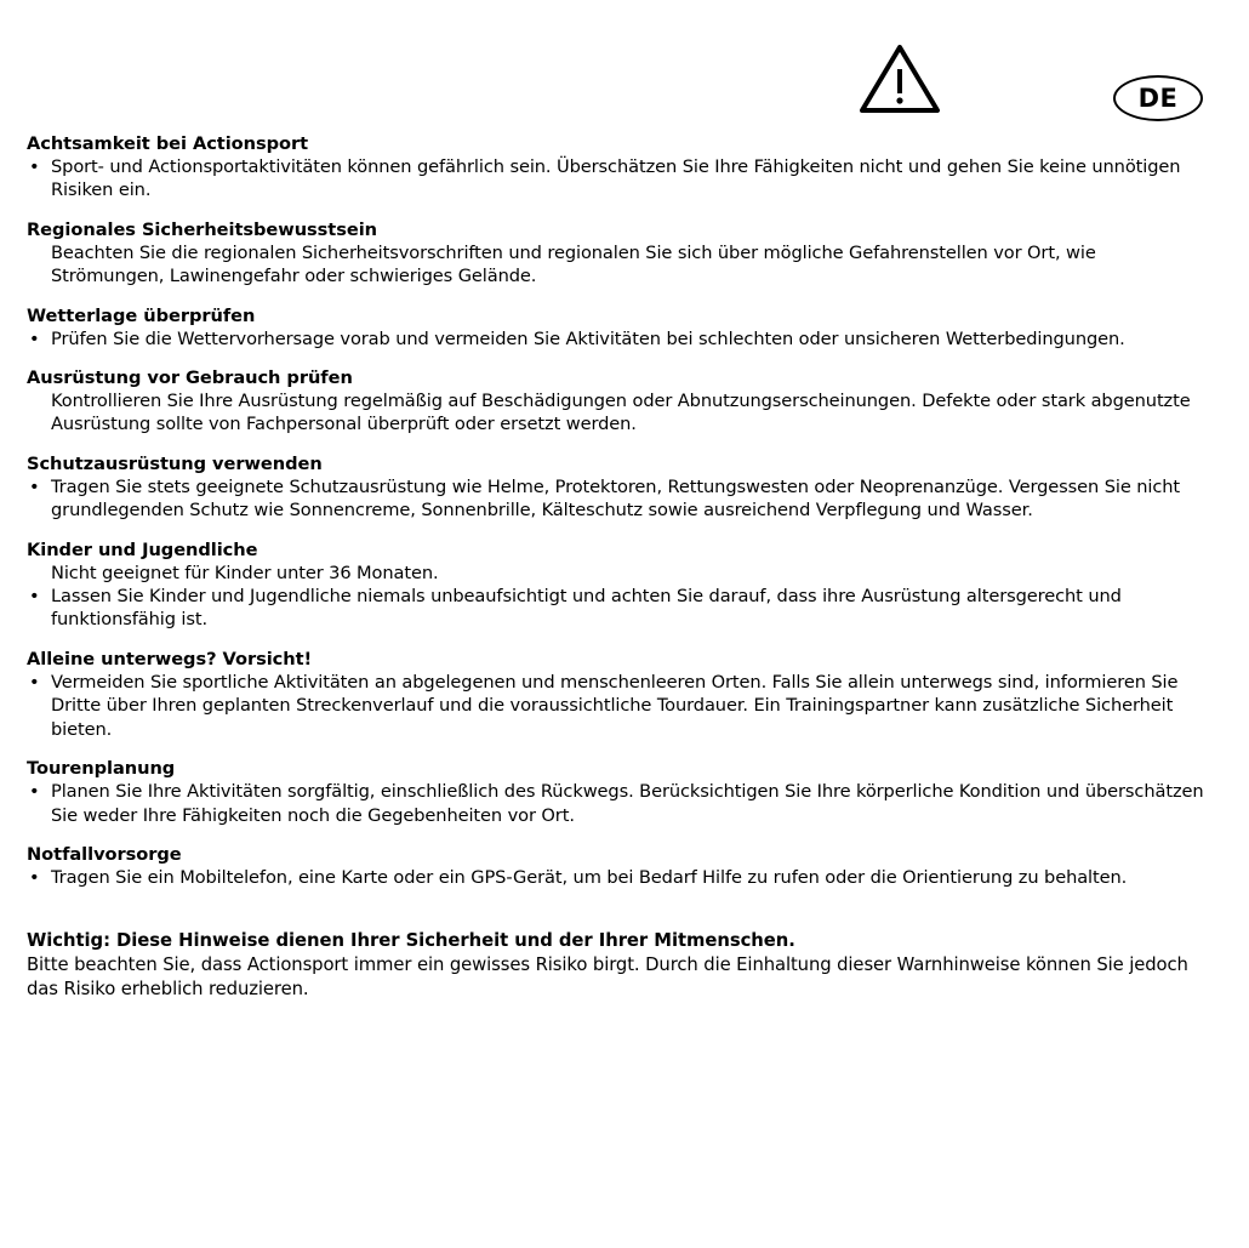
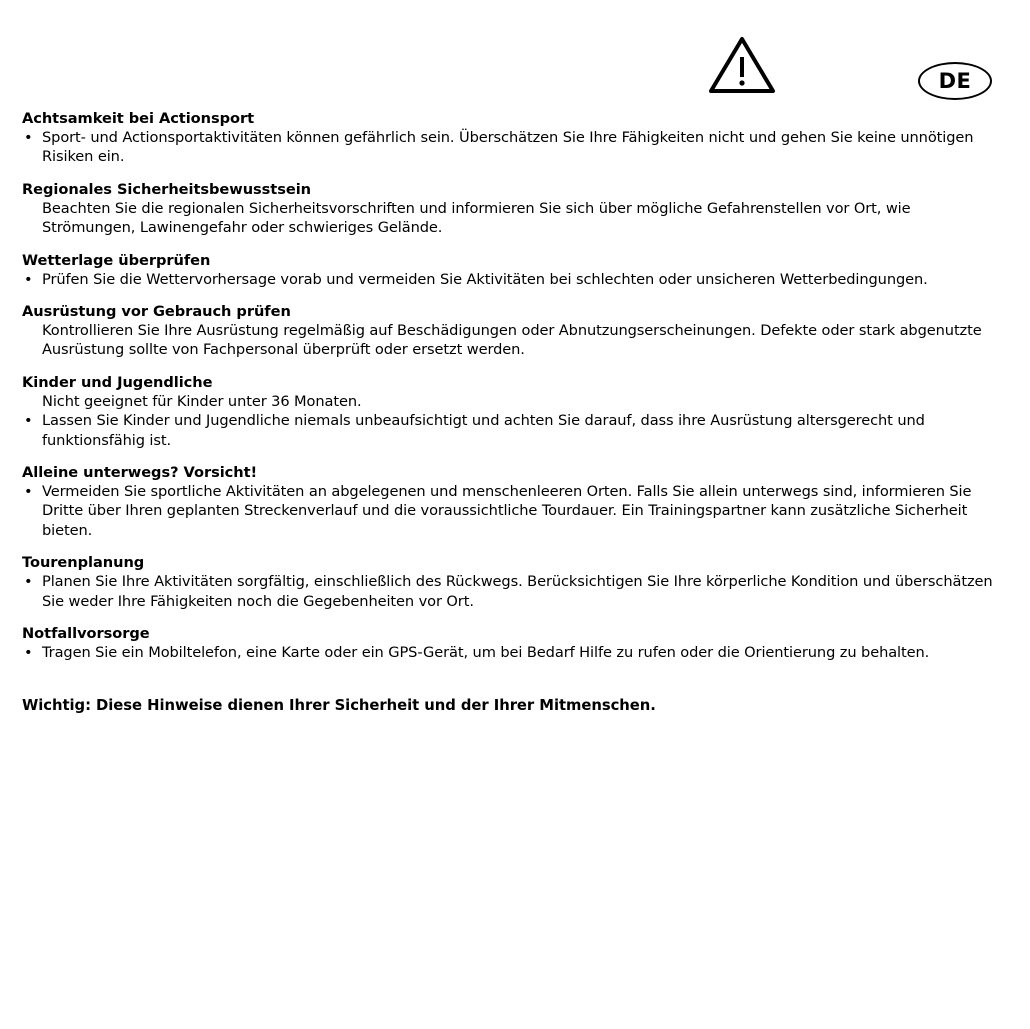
  DE
  Achtsamkeit bei Actionsport
  Sport- und Actionsportaktivitäten können gefährlich sein. Überschätzen Sie Ihre Fähigkeiten nicht und gehen Sie keine unnötigen Risiken ein.
  Regionales Sicherheitsbewusstsein
- Beachten Sie die regionalen Sicherheitsvorschriften und regionalen Sie sich über mögliche Gefahrenstellen vor Ort, wie Strömungen, Lawinengefahr oder schwieriges Gelände.
+ Beachten Sie die regionalen Sicherheitsvorschriften und informieren Sie sich über mögliche Gefahrenstellen vor Ort, wie Strömungen, Lawinengefahr oder schwieriges Gelände.
  Wetterlage überprüfen
  Prüfen Sie die Wettervorhersage vorab und vermeiden Sie Aktivitäten bei schlechten oder unsicheren Wetterbedingungen.
  Ausrüstung vor Gebrauch prüfen
  Kontrollieren Sie Ihre Ausrüstung regelmäßig auf Beschädigungen oder Abnutzungserscheinungen. Defekte oder stark abgenutzte Ausrüstung sollte von Fachpersonal überprüft oder ersetzt werden.
- Schutzausrüstung verwenden
- Tragen Sie stets geeignete Schutzausrüstung wie Helme, Protektoren, Rettungswesten oder Neoprenanzüge. Vergessen Sie nicht grundlegenden Schutz wie Sonnencreme, Sonnenbrille, Kälteschutz sowie ausreichend Verpflegung und Wasser.
  Kinder und Jugendliche
  Nicht geeignet für Kinder unter 36 Monaten.
  Lassen Sie Kinder und Jugendliche niemals unbeaufsichtigt und achten Sie darauf, dass ihre Ausrüstung altersgerecht und funktionsfähig ist.
  Alleine unterwegs? Vorsicht!
  Vermeiden Sie sportliche Aktivitäten an abgelegenen und menschenleeren Orten. Falls Sie allein unterwegs sind, informieren Sie Dritte über Ihren geplanten Streckenverlauf und die voraussichtliche Tourdauer. Ein Trainingspartner kann zusätzliche Sicherheit bieten.
  Tourenplanung
  Planen Sie Ihre Aktivitäten sorgfältig, einschließlich des Rückwegs. Berücksichtigen Sie Ihre körperliche Kondition und überschätzen Sie weder Ihre Fähigkeiten noch die Gegebenheiten vor Ort.
  Notfallvorsorge
  Tragen Sie ein Mobiltelefon, eine Karte oder ein GPS-Gerät, um bei Bedarf Hilfe zu rufen oder die Orientierung zu behalten.
  Wichtig: Diese Hinweise dienen Ihrer Sicherheit und der Ihrer Mitmenschen.
- Bitte beachten Sie, dass Actionsport immer ein gewisses Risiko birgt. Durch die Einhaltung dieser Warnhinweise können Sie jedoch das Risiko erheblich reduzieren.
